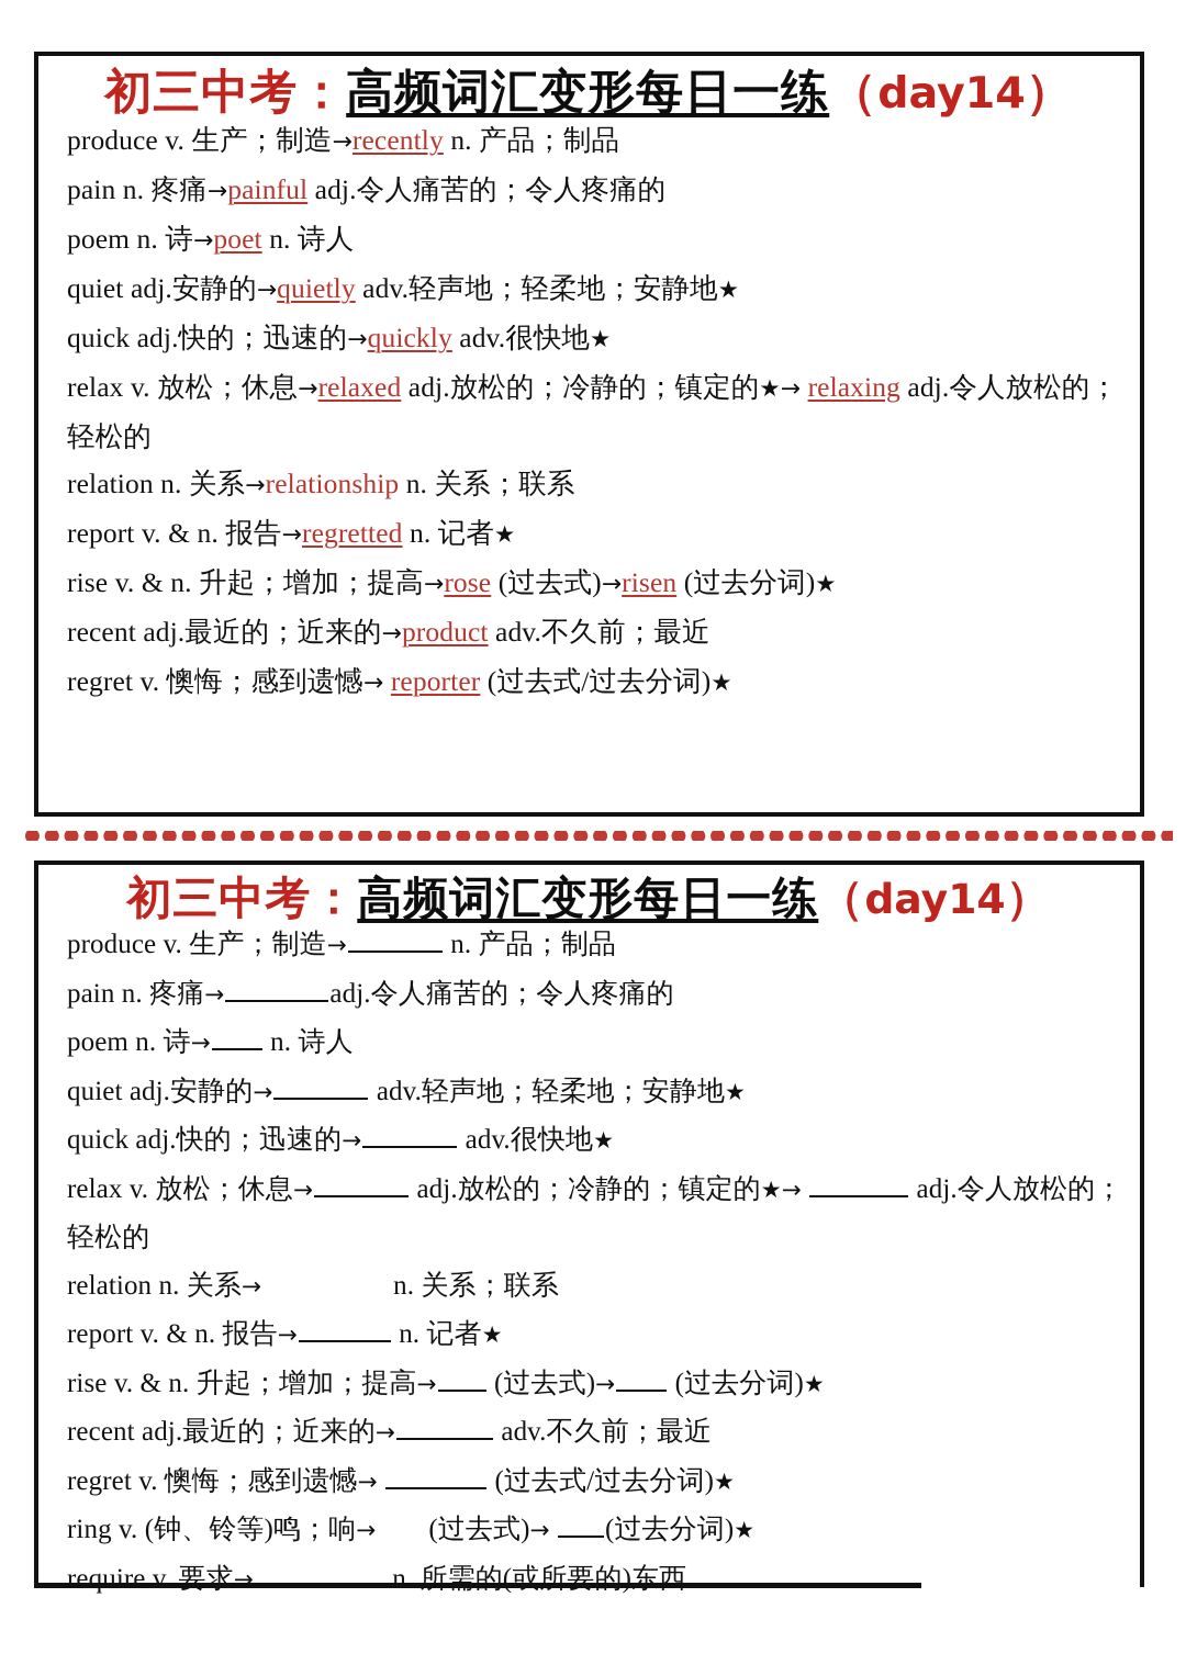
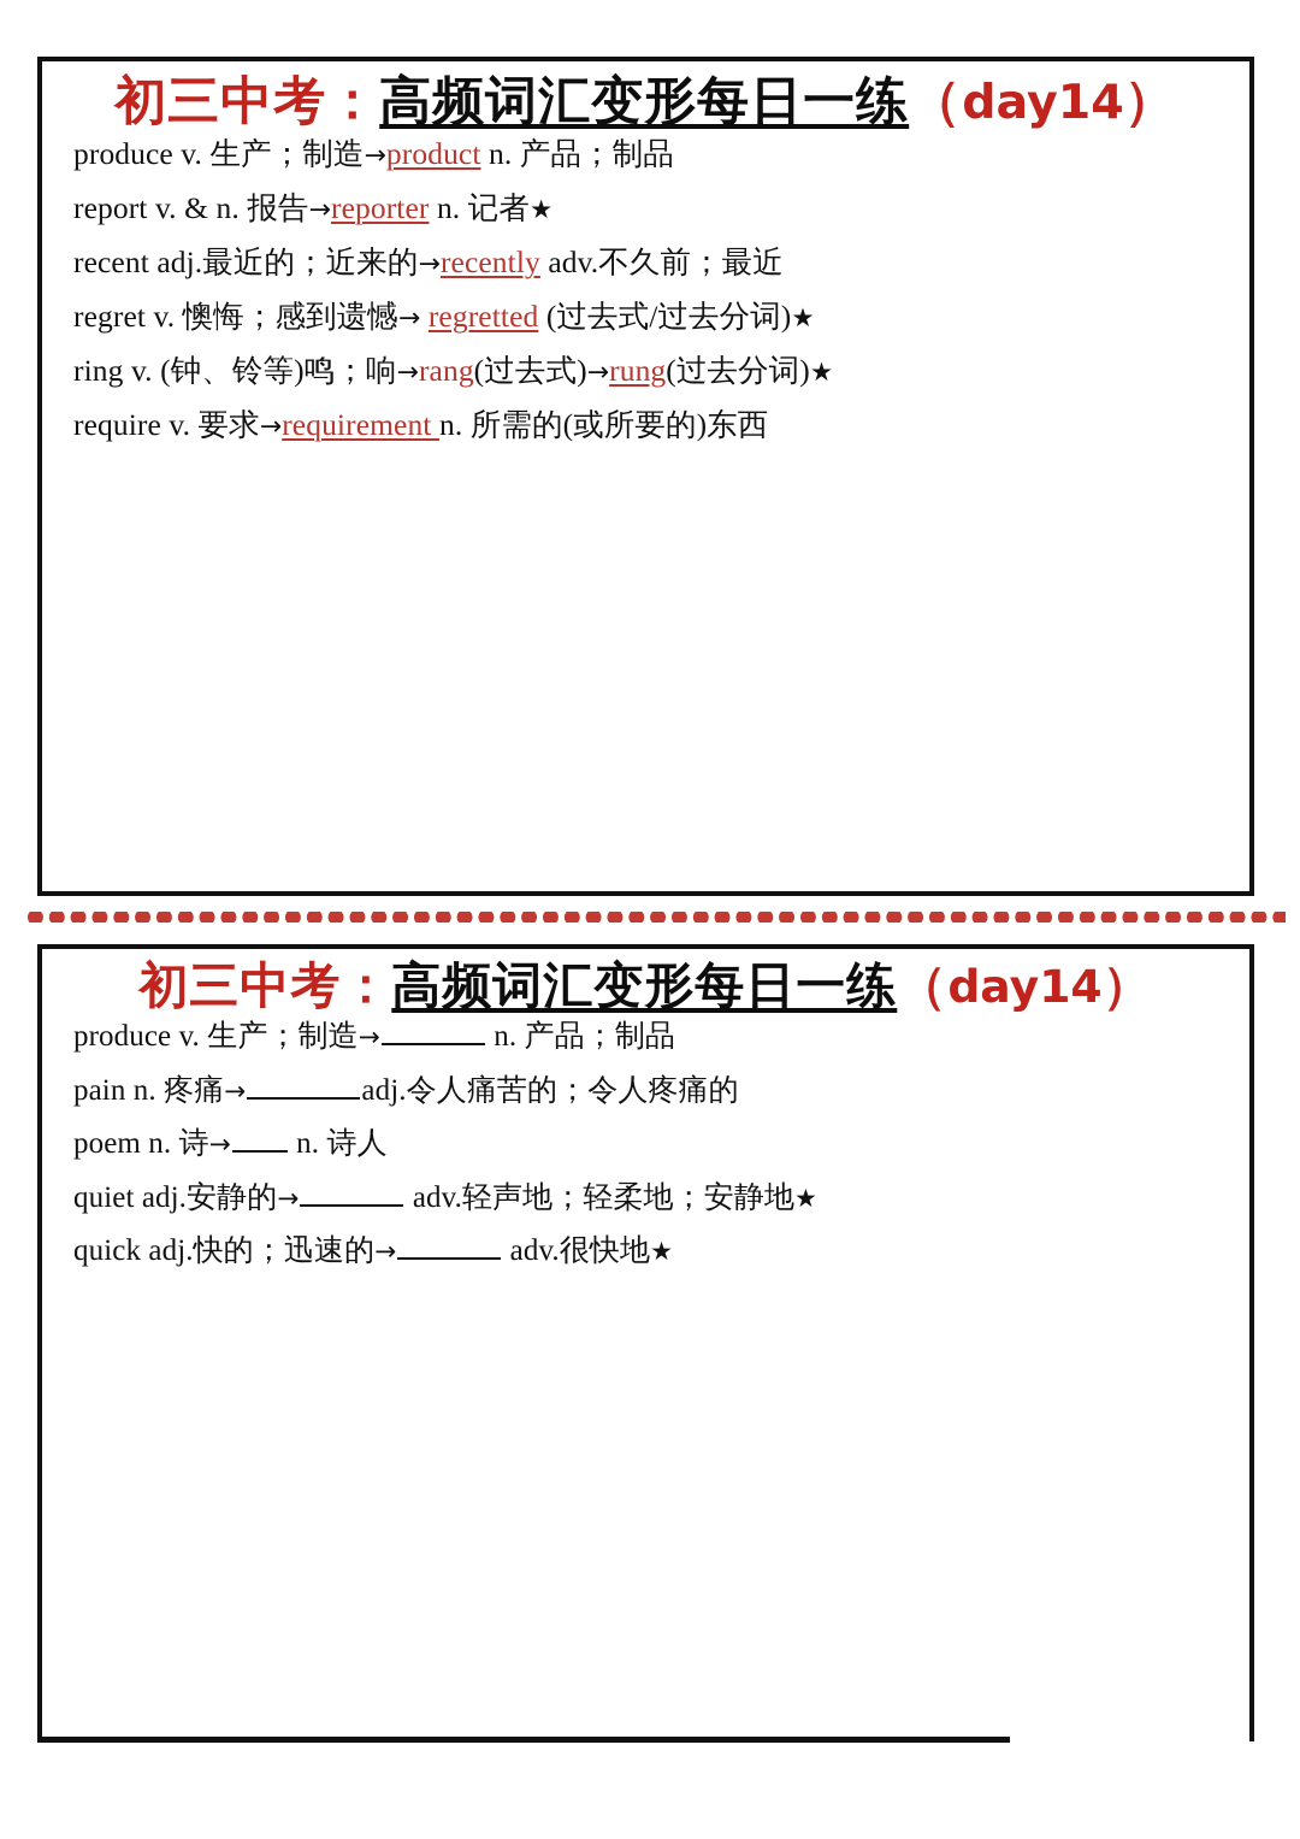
  初三中考：高频词汇变形每日一练（day14）
- produce v. 生产；制造→recently n. 产品；制品
+ produce v. 生产；制造→product n. 产品；制品
- pain n. 疼痛→painful adj.令人痛苦的；令人疼痛的
- poem n. 诗→poet n. 诗人
- quiet adj.安静的→quietly adv.轻声地；轻柔地；安静地★
- quick adj.快的；迅速的→quickly adv.很快地★
- relax v. 放松；休息→relaxed adj.放松的；冷静的；镇定的★→ relaxing adj.令人放松的；轻松的
- relation n. 关系→relationship n. 关系；联系
- report v. & n. 报告→regretted n. 记者★
+ report v. & n. 报告→reporter n. 记者★
- rise v. & n. 升起；增加；提高→rose (过去式)→risen (过去分词)★
- recent adj.最近的；近来的→product adv.不久前；最近
+ recent adj.最近的；近来的→recently adv.不久前；最近
- regret v. 懊悔；感到遗憾→ reporter (过去式/过去分词)★
+ regret v. 懊悔；感到遗憾→ regretted (过去式/过去分词)★
+ ring v. (钟、铃等)鸣；响→rang(过去式)→rung(过去分词)★
+ require v. 要求→requirement n. 所需的(或所要的)东西
  初三中考：高频词汇变形每日一练（day14）
  produce v. 生产；制造→ n. 产品；制品
  pain n. 疼痛→ adj.令人痛苦的；令人疼痛的
  poem n. 诗→ n. 诗人
  quiet adj.安静的→ adv.轻声地；轻柔地；安静地★
  quick adj.快的；迅速的→ adv.很快地★
- relax v. 放松；休息→ adj.放松的；冷静的；镇定的★→ adj.令人放松的；轻松的
- relation n. 关系→ n. 关系；联系
- report v. & n. 报告→ n. 记者★
- rise v. & n. 升起；增加；提高→ (过去式)→ (过去分词)★
- recent adj.最近的；近来的→ adv.不久前；最近
- regret v. 懊悔；感到遗憾→ (过去式/过去分词)★
- ring v. (钟、铃等)鸣；响→ (过去式)→ (过去分词)★
- require v. 要求→ n. 所需的(或所要的)东西
